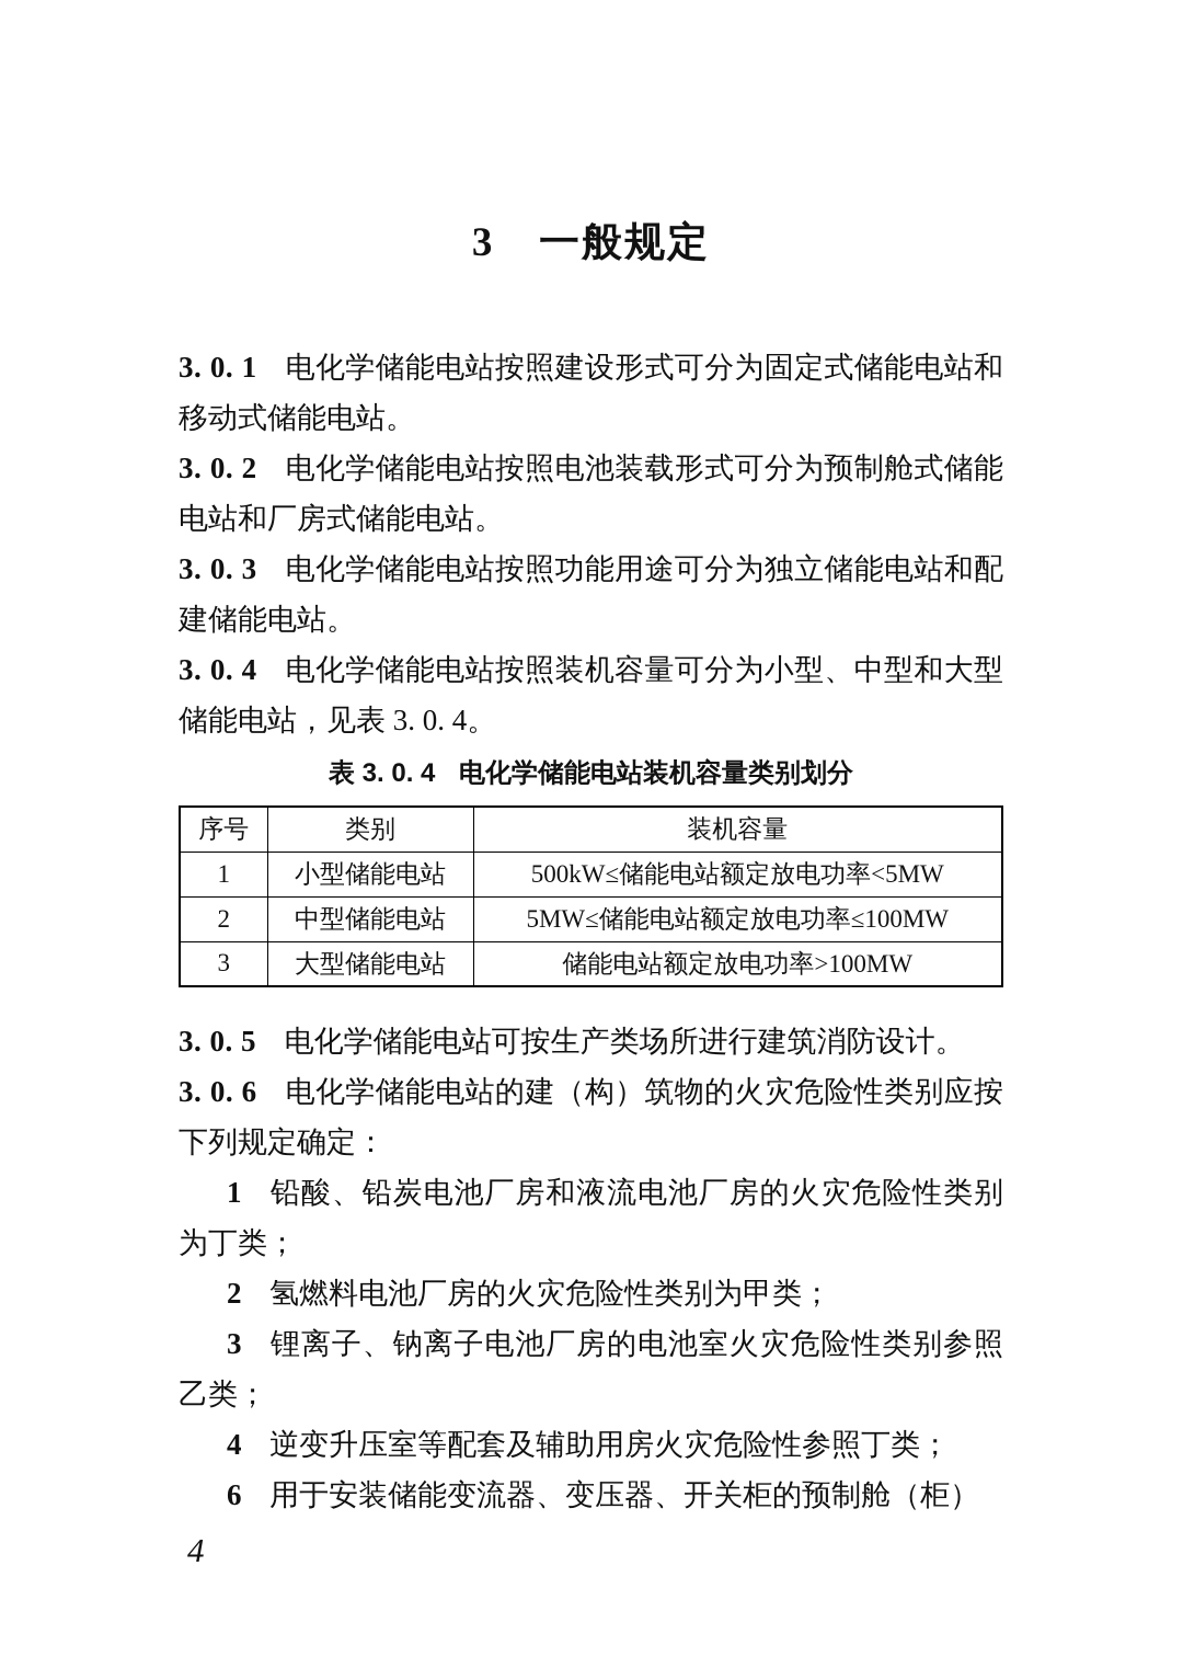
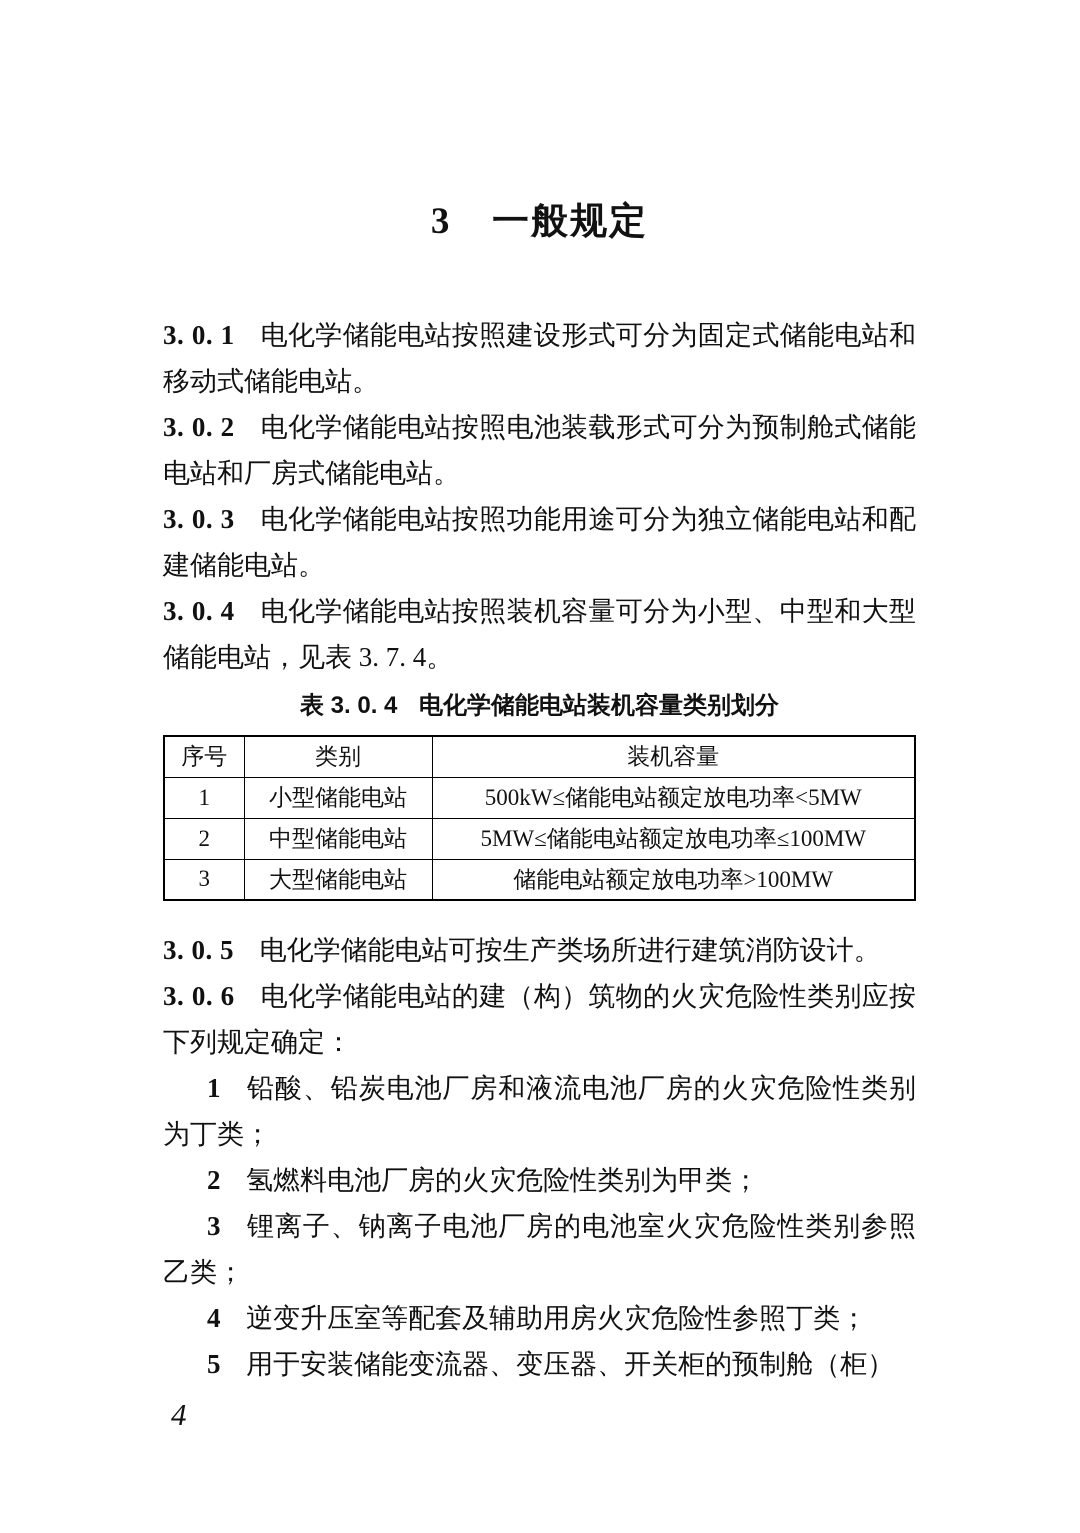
  3 一般规定
  3. 0. 1 电化学储能电站按照建设形式可分为固定式储能电站和移动式储能电站。
  3. 0. 2 电化学储能电站按照电池装载形式可分为预制舱式储能电站和厂房式储能电站。
  3. 0. 3 电化学储能电站按照功能用途可分为独立储能电站和配建储能电站。
- 3. 0. 4 电化学储能电站按照装机容量可分为小型、中型和大型储能电站，见表 3. 0. 4。
+ 3. 0. 4 电化学储能电站按照装机容量可分为小型、中型和大型储能电站，见表 3. 7. 4。
  表 3. 0. 4 电化学储能电站装机容量类别划分
  序号	类别	装机容量
  1	小型储能电站	500kW≤储能电站额定放电功率<5MW
  2	中型储能电站	5MW≤储能电站额定放电功率≤100MW
  3	大型储能电站	储能电站额定放电功率>100MW
  3. 0. 5 电化学储能电站可按生产类场所进行建筑消防设计。
  3. 0. 6 电化学储能电站的建（构）筑物的火灾危险性类别应按下列规定确定：
  1 铅酸、铅炭电池厂房和液流电池厂房的火灾危险性类别为丁类；
  2 氢燃料电池厂房的火灾危险性类别为甲类；
  3 锂离子、钠离子电池厂房的电池室火灾危险性类别参照乙类；
  4 逆变升压室等配套及辅助用房火灾危险性参照丁类；
- 6 用于安装储能变流器、变压器、开关柜的预制舱（柜）
+ 5 用于安装储能变流器、变压器、开关柜的预制舱（柜）
  4
